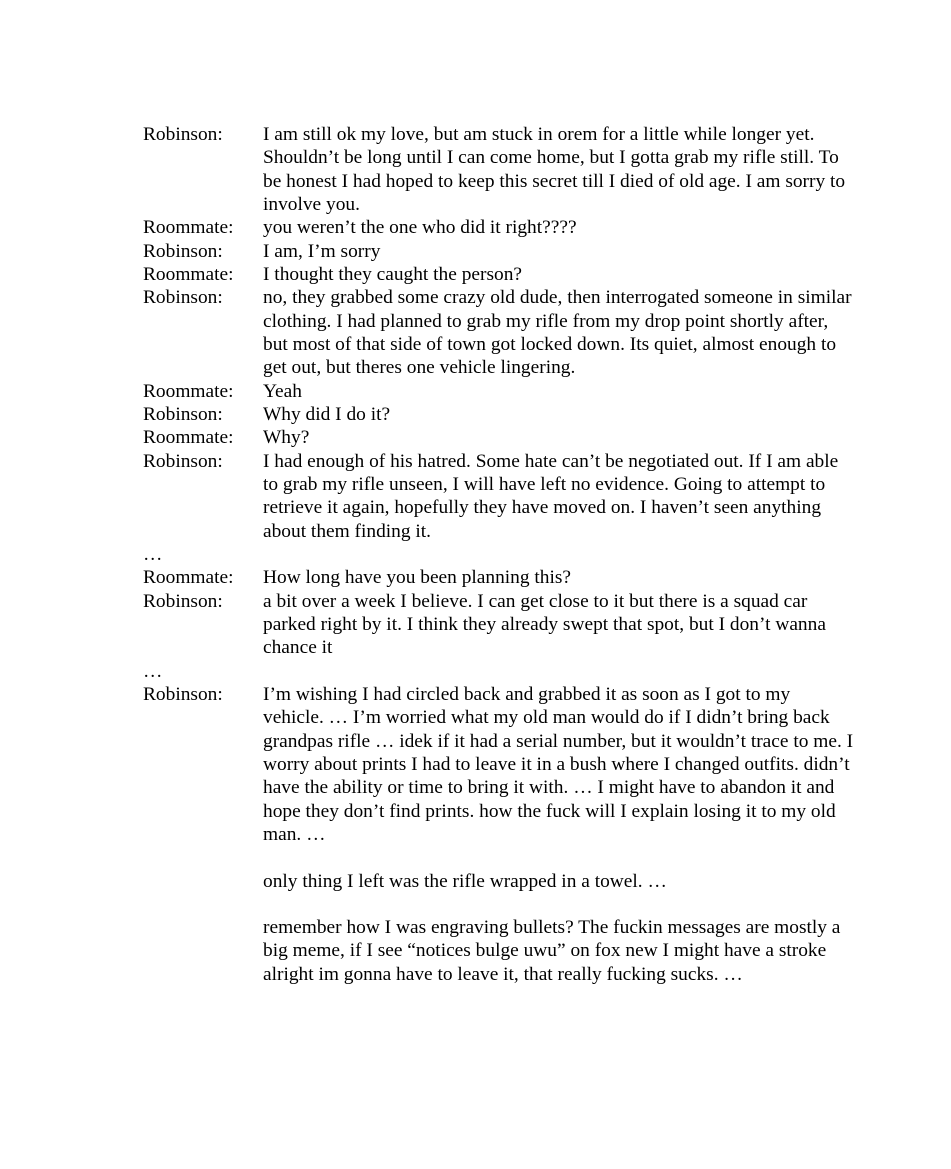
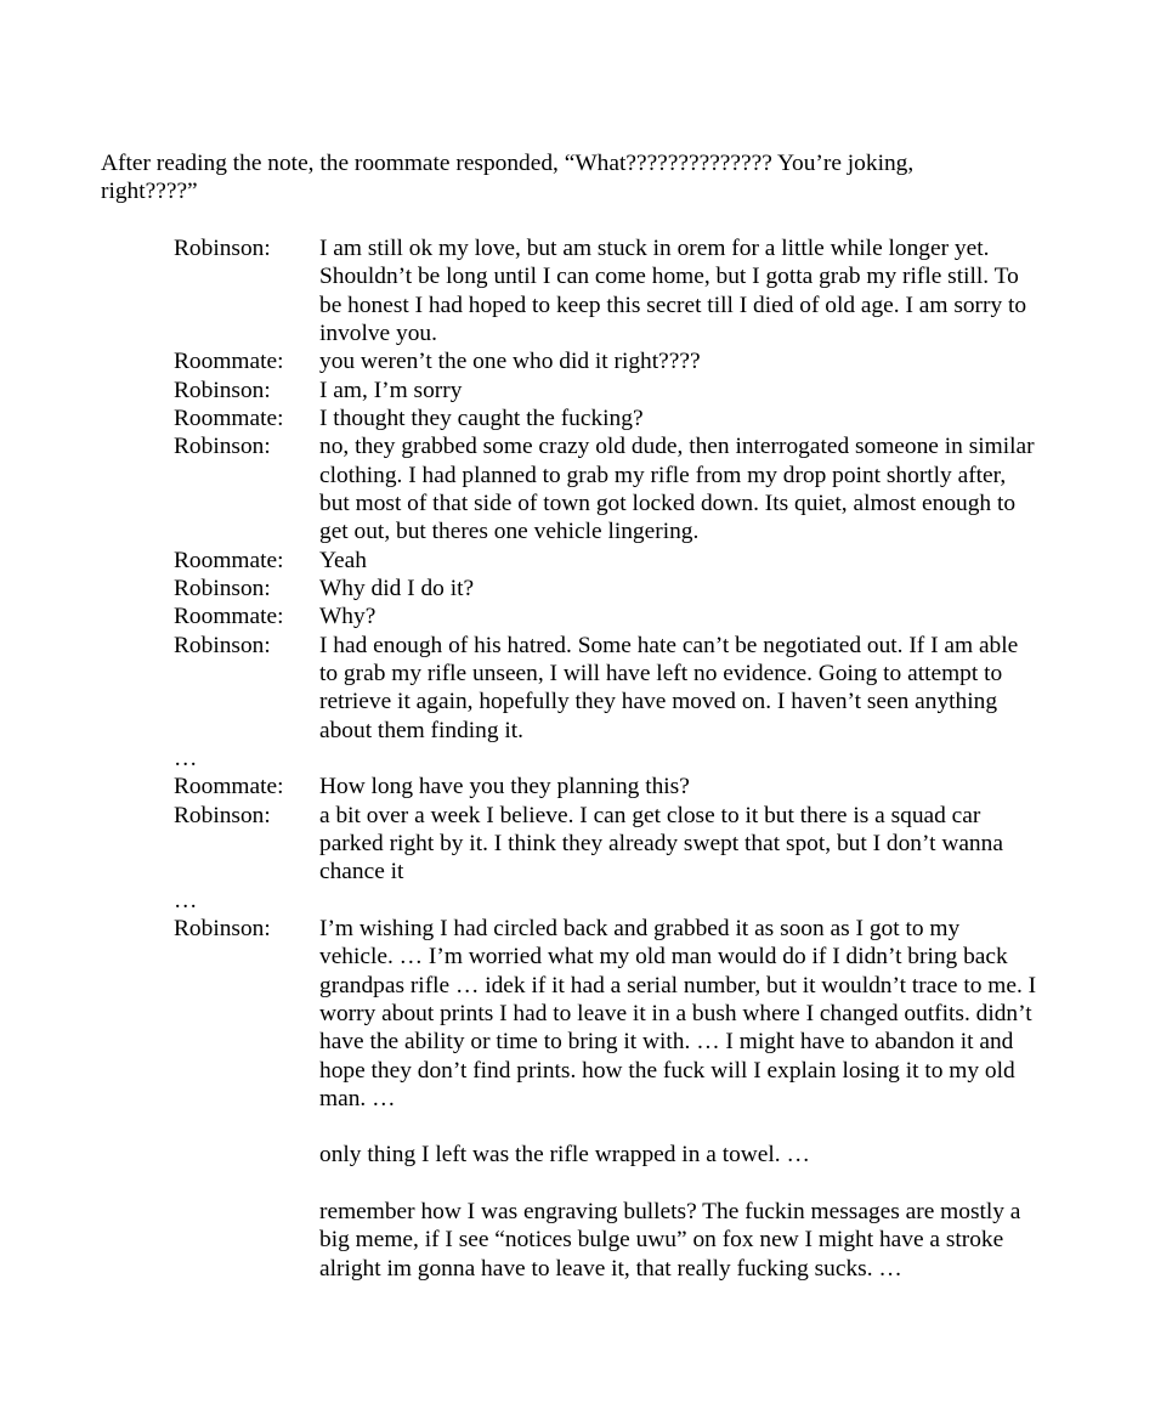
+ After reading the note, the roommate responded, “What?????????????? You’re joking, right????”
  Robinson:
  I am still ok my love, but am stuck in orem for a little while longer yet. Shouldn’t be long until I can come home, but I gotta grab my rifle still. To be honest I had hoped to keep this secret till I died of old age. I am sorry to involve you.
  Roommate:
  you weren’t the one who did it right????
  Robinson:
  I am, I’m sorry
  Roommate:
- I thought they caught the person?
+ I thought they caught the fucking?
  Robinson:
  no, they grabbed some crazy old dude, then interrogated someone in similar clothing. I had planned to grab my rifle from my drop point shortly after, but most of that side of town got locked down. Its quiet, almost enough to get out, but theres one vehicle lingering.
  Roommate:
  Yeah
  Robinson:
  Why did I do it?
  Roommate:
  Why?
  Robinson:
  I had enough of his hatred. Some hate can’t be negotiated out. If I am able to grab my rifle unseen, I will have left no evidence. Going to attempt to retrieve it again, hopefully they have moved on. I haven’t seen anything about them finding it.
  …
  Roommate:
- How long have you been planning this?
+ How long have you they planning this?
  Robinson:
  a bit over a week I believe. I can get close to it but there is a squad car parked right by it. I think they already swept that spot, but I don’t wanna chance it
  …
  Robinson:
  I’m wishing I had circled back and grabbed it as soon as I got to my vehicle. … I’m worried what my old man would do if I didn’t bring back grandpas rifle … idek if it had a serial number, but it wouldn’t trace to me. I worry about prints I had to leave it in a bush where I changed outfits. didn’t have the ability or time to bring it with. … I might have to abandon it and hope they don’t find prints. how the fuck will I explain losing it to my old man. …
  only thing I left was the rifle wrapped in a towel. …
  remember how I was engraving bullets? The fuckin messages are mostly a big meme, if I see “notices bulge uwu” on fox new I might have a stroke alright im gonna have to leave it, that really fucking sucks. …
